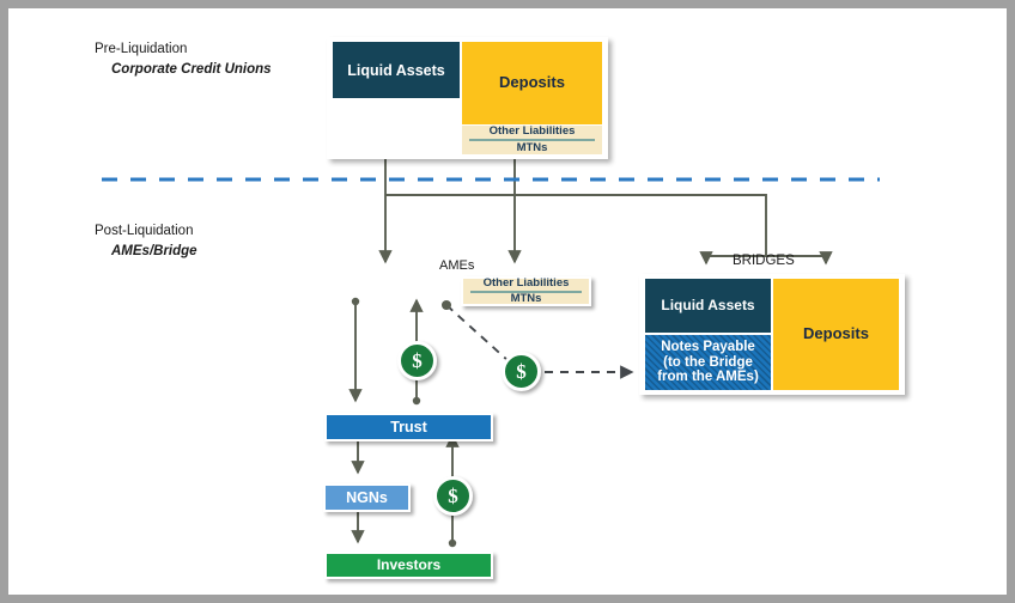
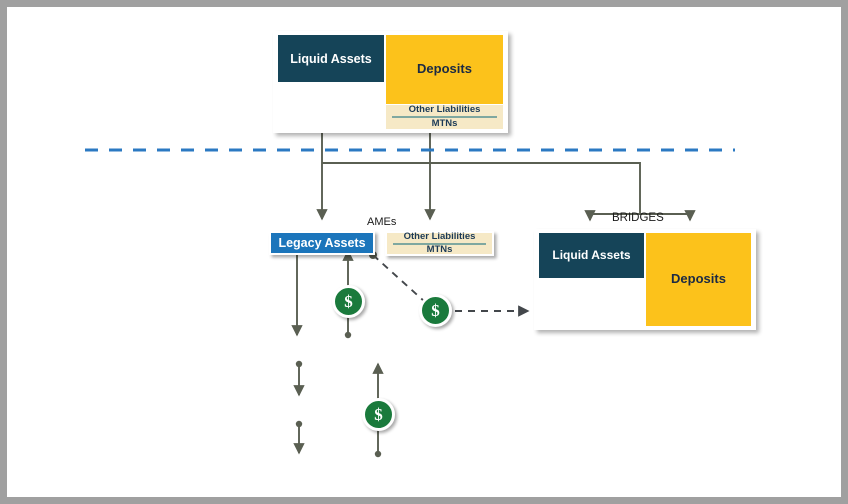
- Pre-Liquidation
- Corporate Credit Unions
- Post-Liquidation
- AMEs/Bridge
  Liquid Assets
  Deposits
  Other Liabilities
  MTNs
  AMEs
+ Legacy Assets
  Other Liabilities
  MTNs
  BRIDGES
  Liquid Assets
- Notes Payable
- (to the Bridge
- from the AMEs)
  Deposits
- Trust
- NGNs
- Investors
  $
  $
  $
